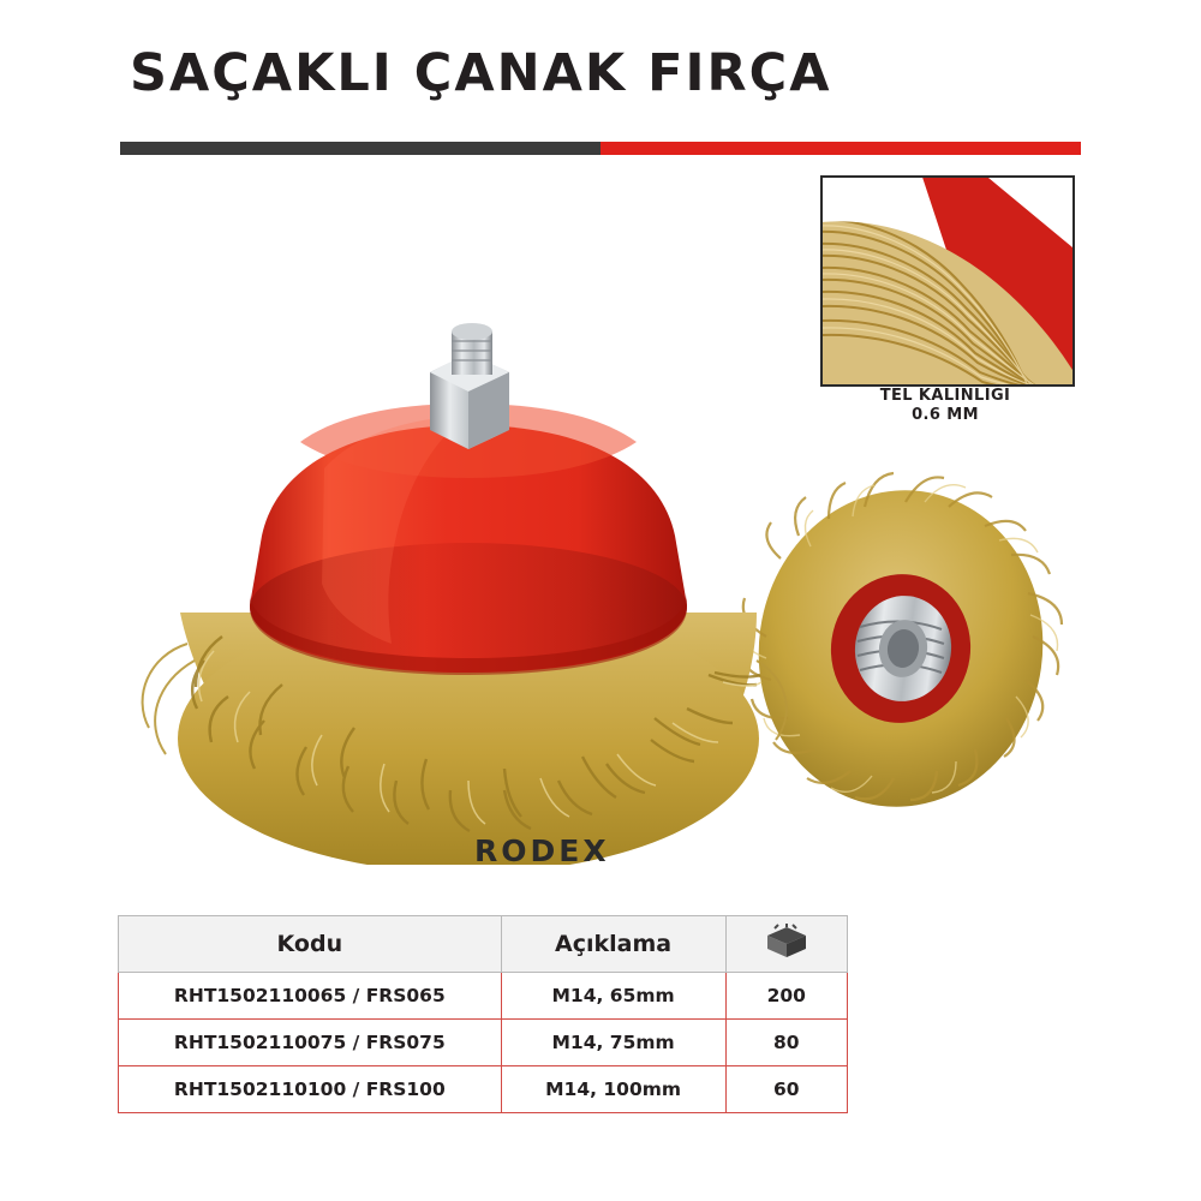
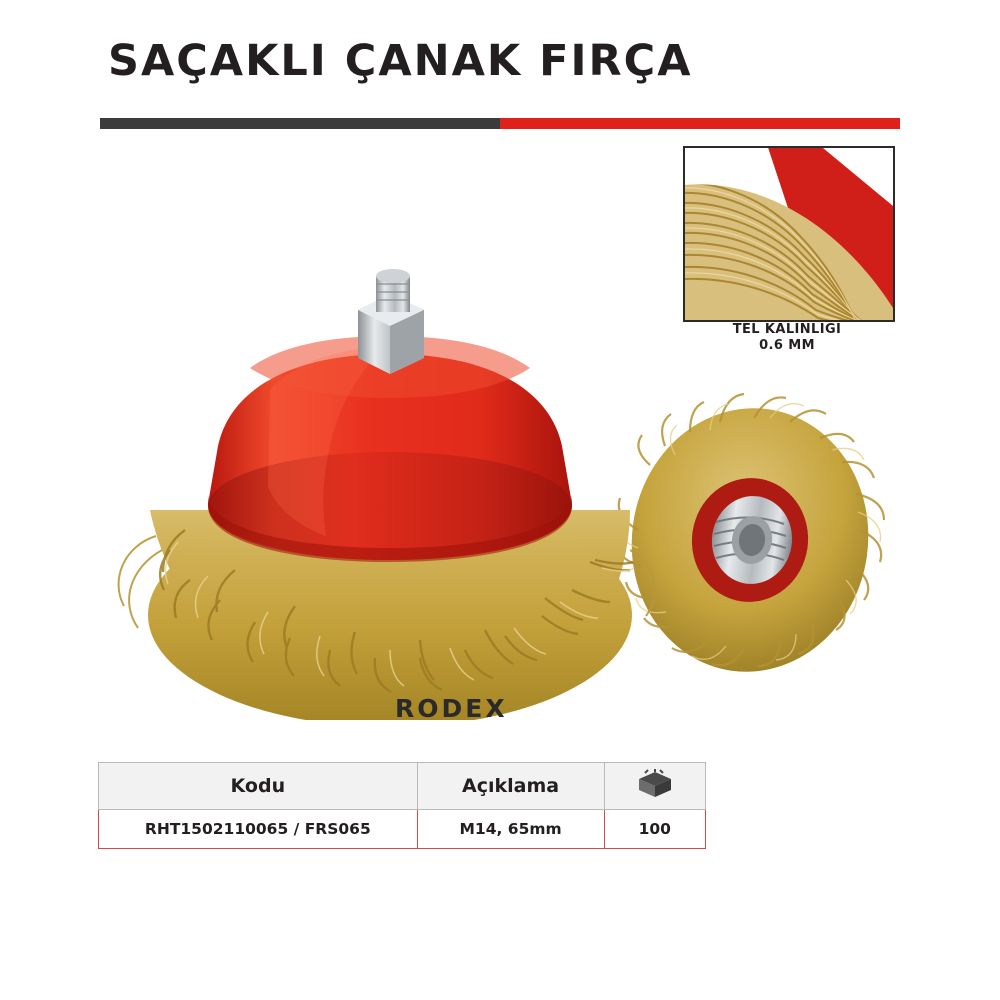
  SAÇAKLI ÇANAK FIRÇA
  TEL KALINLIĞI
  0.6 MM
  RODEX
  Kodu	Açıklama
- RHT1502110065 / FRS065	M14, 65mm	200
+ RHT1502110065 / FRS065	M14, 65mm	100
- RHT1502110075 / FRS075	M14, 75mm	80
- RHT1502110100 / FRS100	M14, 100mm	60
